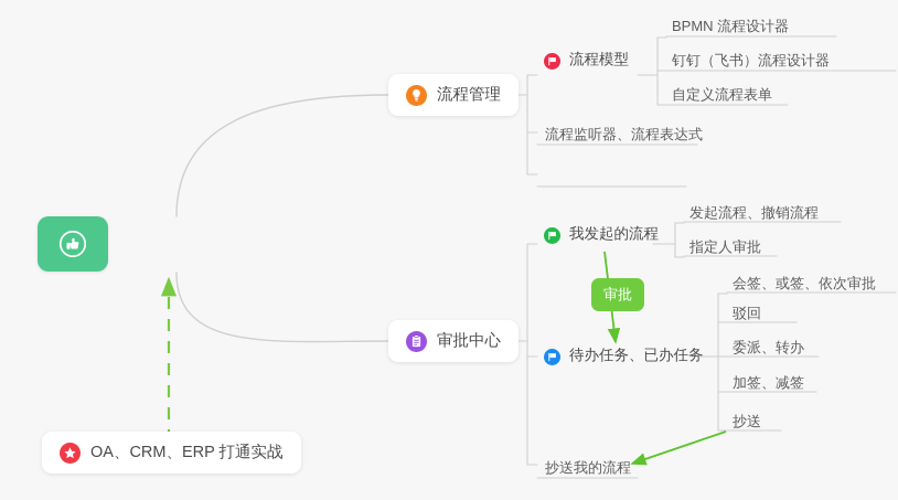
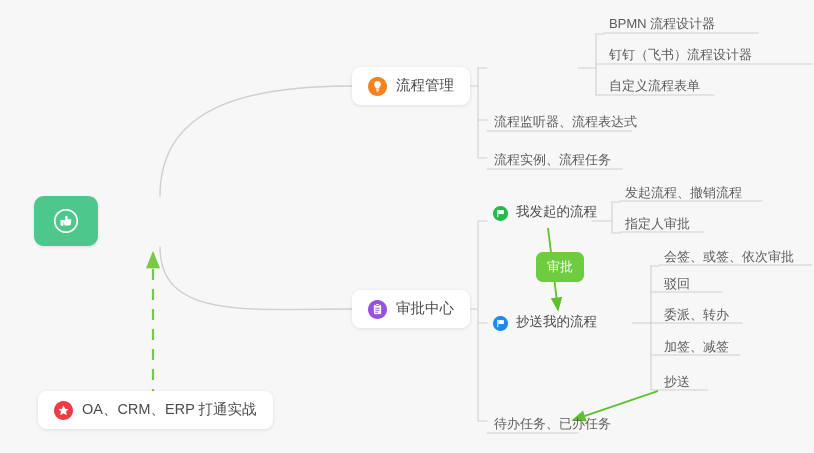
  OA、CRM、ERP 打通实战
  流程管理
- 流程模型
  BPMN 流程设计器
  钉钉（飞书）流程设计器
  自定义流程表单
  流程监听器、流程表达式
+ 流程实例、流程任务
  审批中心
  我发起的流程
  发起流程、撤销流程
  指定人审批
  审批
- 待办任务、已办任务
+ 抄送我的流程
  会签、或签、依次审批
  驳回
  委派、转办
  加签、减签
  抄送
- 抄送我的流程
+ 待办任务、已办任务
